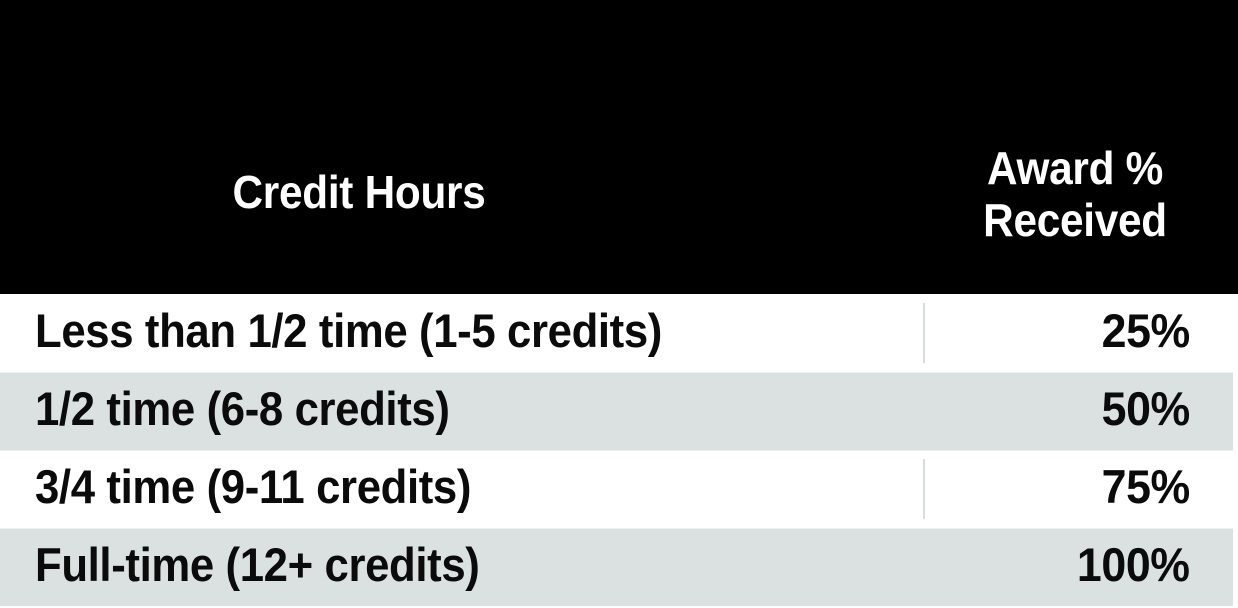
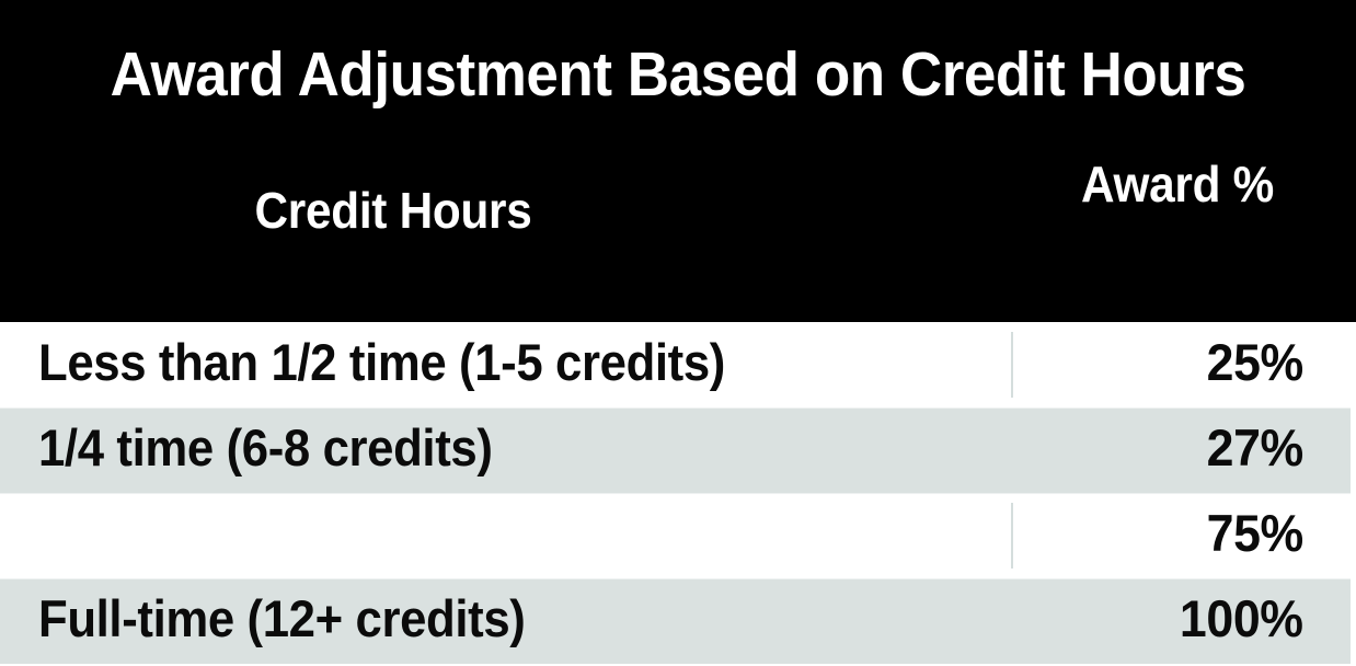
+ Award Adjustment Based on Credit Hours
  Credit Hours
  Award %
- Received
  Less than 1/2 time (1-5 credits)
  25%
- 1/2 time (6-8 credits)
+ 1/4 time (6-8 credits)
- 50%
+ 27%
- 3/4 time (9-11 credits)
  75%
  Full-time (12+ credits)
  100%
